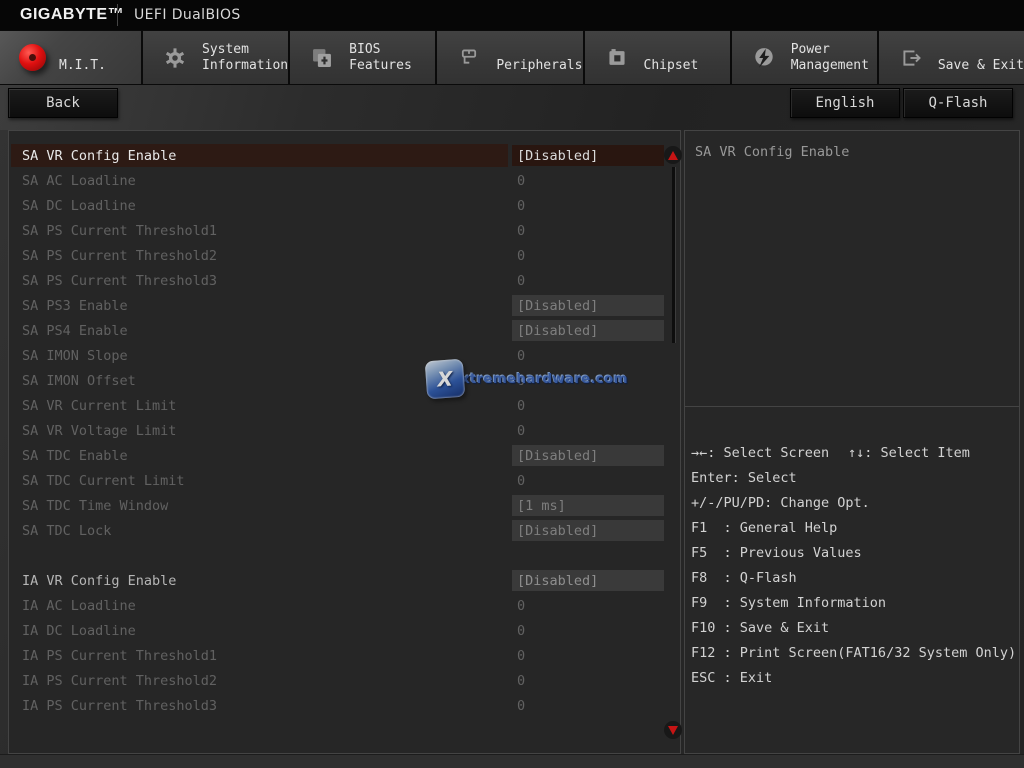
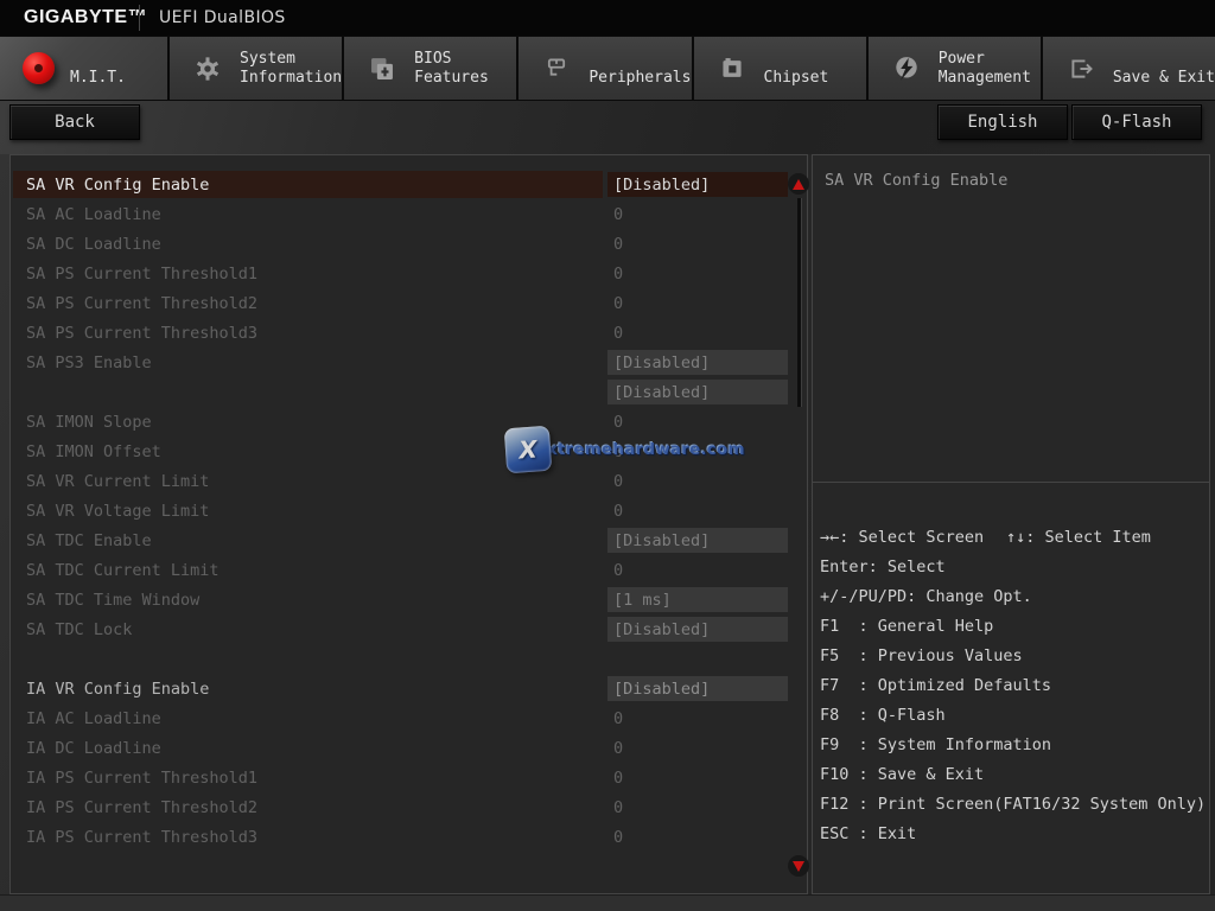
  GIGABYTE™
  UEFI DualBIOS
  M.I.T.
  System
  Information
  BIOS
  Features
  Peripherals
  Chipset
  Power
  Management
  Save & Exit
  Back
  English
  Q-Flash
  SA VR Config Enable
  [Disabled]
  SA AC Loadline
  0
  SA DC Loadline
  0
  SA PS Current Threshold1
  0
  SA PS Current Threshold2
  0
  SA PS Current Threshold3
  0
  SA PS3 Enable
  [Disabled]
- SA PS4 Enable
  [Disabled]
  SA IMON Slope
  0
  SA IMON Offset
  0
  SA VR Current Limit
  0
  SA VR Voltage Limit
  0
  SA TDC Enable
  [Disabled]
  SA TDC Current Limit
  0
  SA TDC Time Window
  [1 ms]
  SA TDC Lock
  [Disabled]
  IA VR Config Enable
  [Disabled]
  IA AC Loadline
  0
  IA DC Loadline
  0
  IA PS Current Threshold1
  0
  IA PS Current Threshold2
  0
  IA PS Current Threshold3
  0
  SA VR Config Enable
  →←: Select Screen ↑↓: Select Item
  Enter: Select
  +/-/PU/PD: Change Opt.
  F1 : General Help
  F5 : Previous Values
+ F7 : Optimized Defaults
  F8 : Q-Flash
  F9 : System Information
  F10 : Save & Exit
  F12 : Print Screen(FAT16/32 System Only)
  ESC : Exit
  xtremehardware.com
